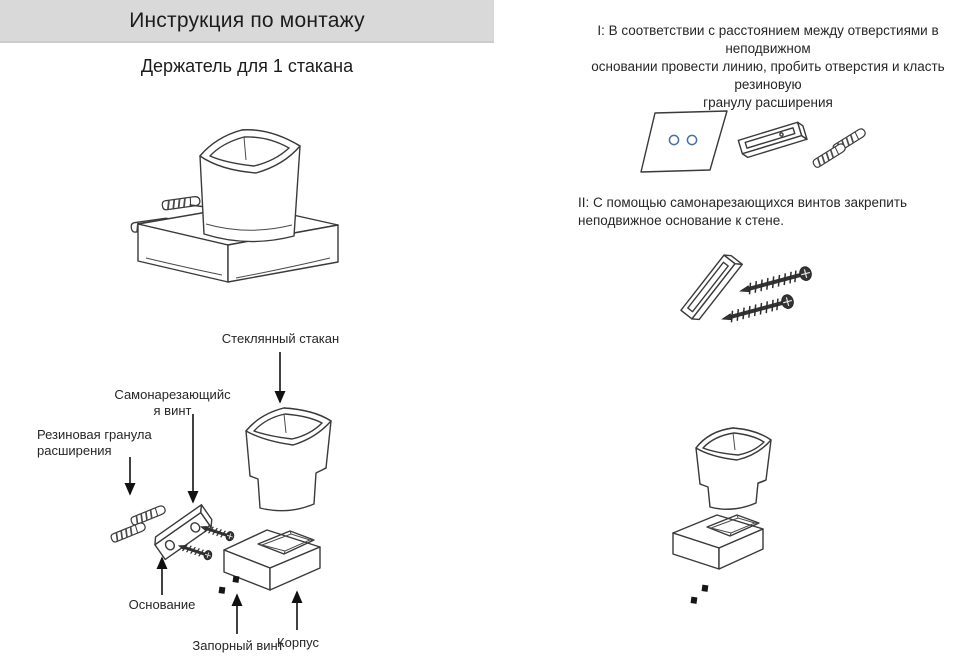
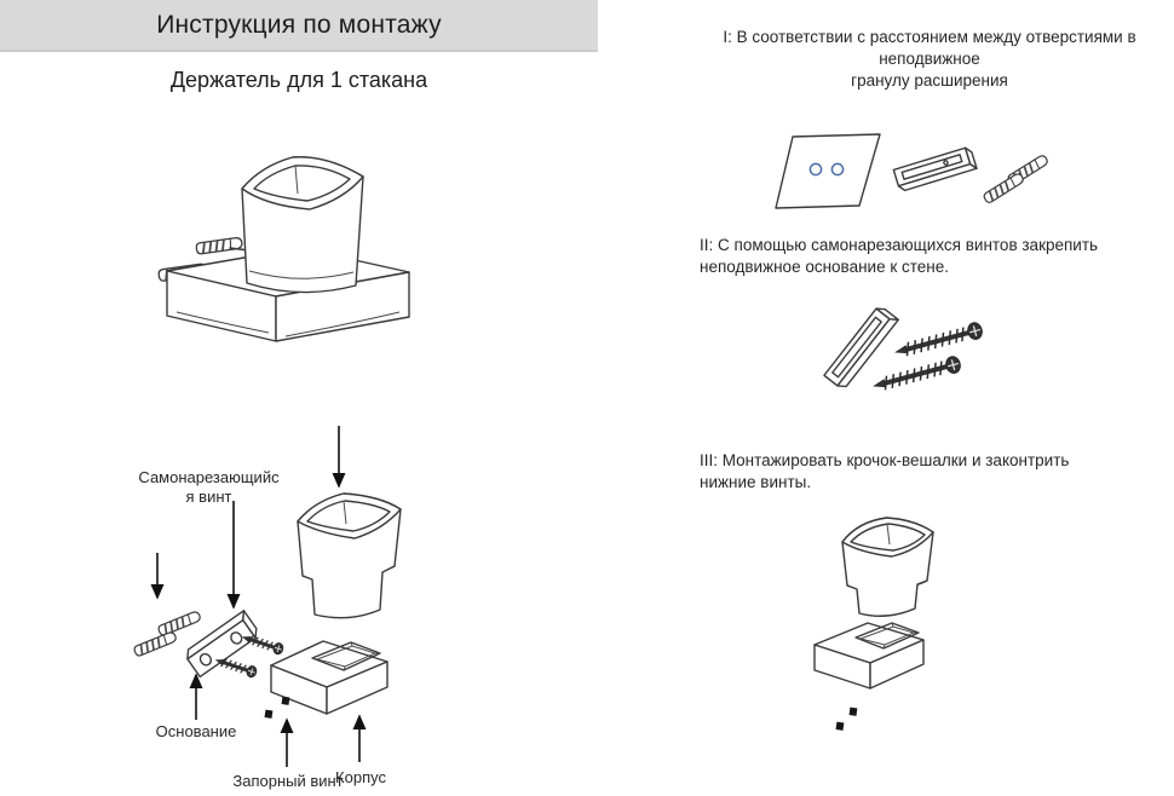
  Инструкция по монтажу
  Держатель для 1 стакана
- Стеклянный стакан
  Самонарезающийс
  я винт
- Резиновая гранула
- расширения
  Основание
  Запорный винт
  Корпус
- I: В соответствии с расстоянием между отверстиями в неподвижном
+ I: В соответствии с расстоянием между отверстиями в неподвижное
- основании провести линию, пробить отверстия и класть резиновую
  гранулу расширения
  II: С помощью самонарезающихся винтов закрепить
  неподвижное основание к стене.
+ III: Монтажировать крочок-вешалки и законтрить
+ нижние винты.
